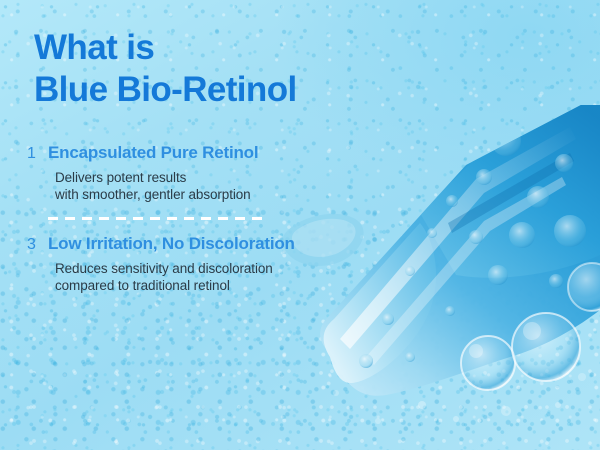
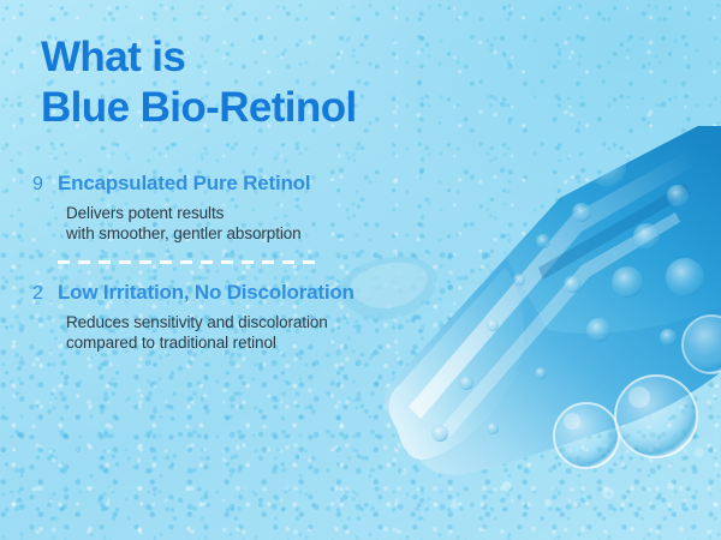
  What is
  Blue Bio-Retinol
- 1
+ 9
  Encapsulated Pure Retinol
  Delivers potent results
  with smoother, gentler absorption
- 3
+ 2
  Low Irritation, No Discoloration
  Reduces sensitivity and discoloration
  compared to traditional retinol
